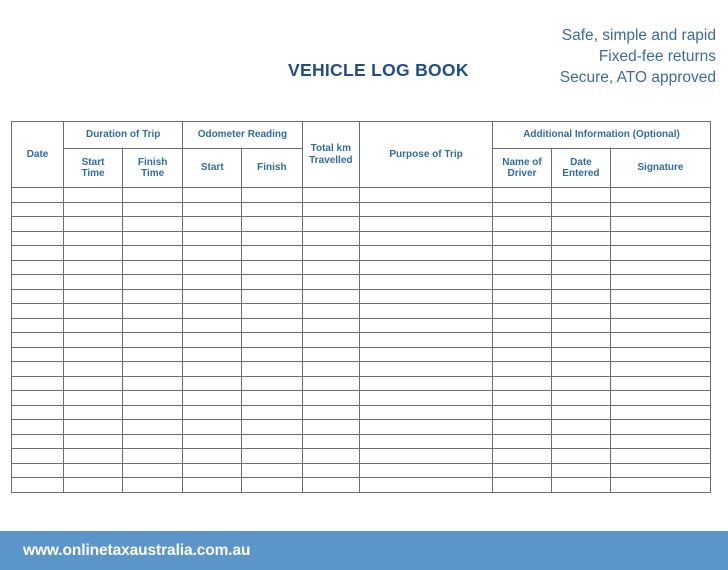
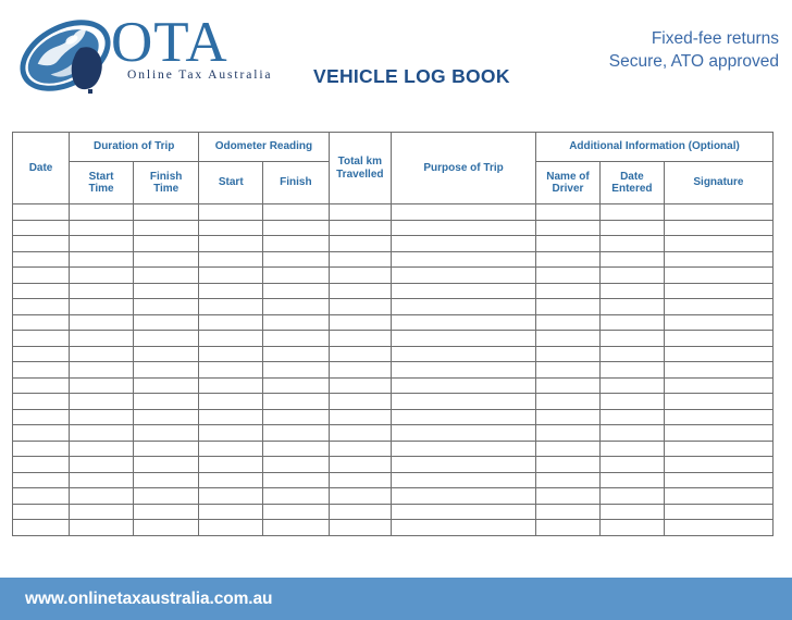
+ OTA
+ Online Tax Australia
  VEHICLE LOG BOOK
- Safe, simple and rapid
  Fixed-fee returns
  Secure, ATO approved
  Date	Duration of Trip	Odometer Reading	Total km Travelled	Purpose of Trip	Additional Information (Optional)
  Start Time	Finish Time	Start	Finish	Name of Driver	Date Entered	Signature
  www.onlinetaxaustralia.com.au
